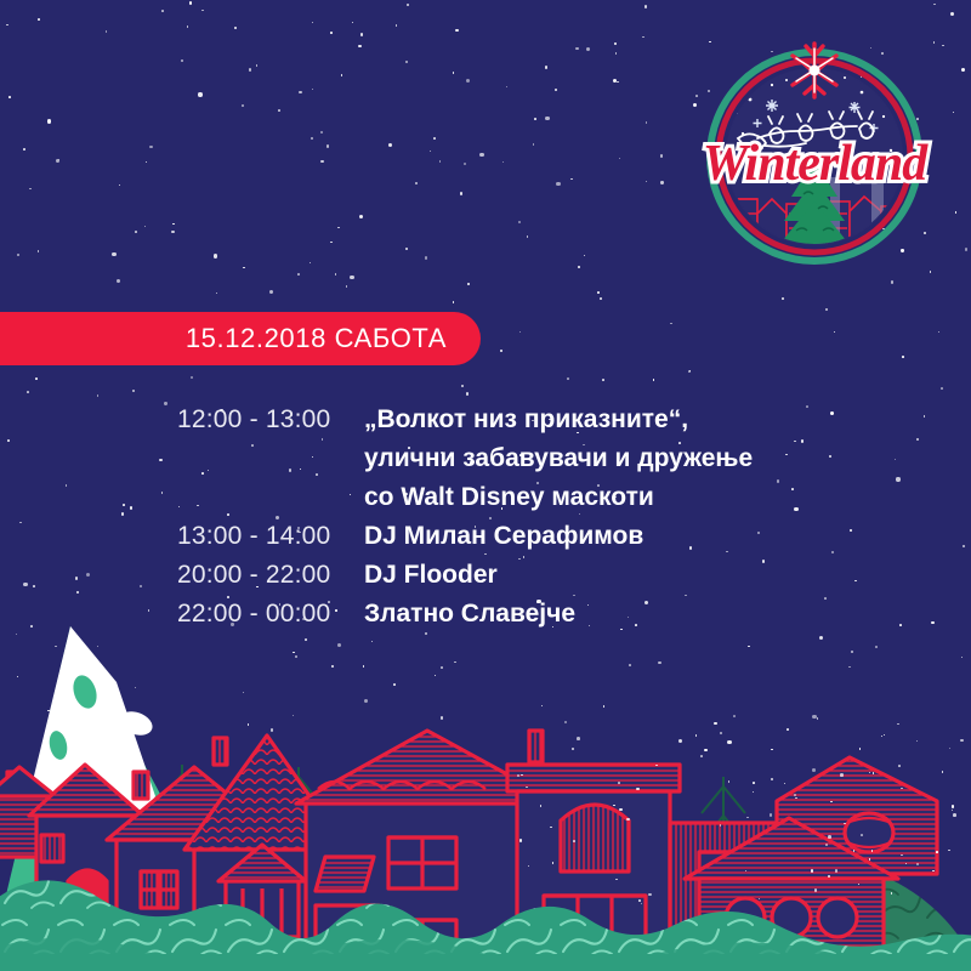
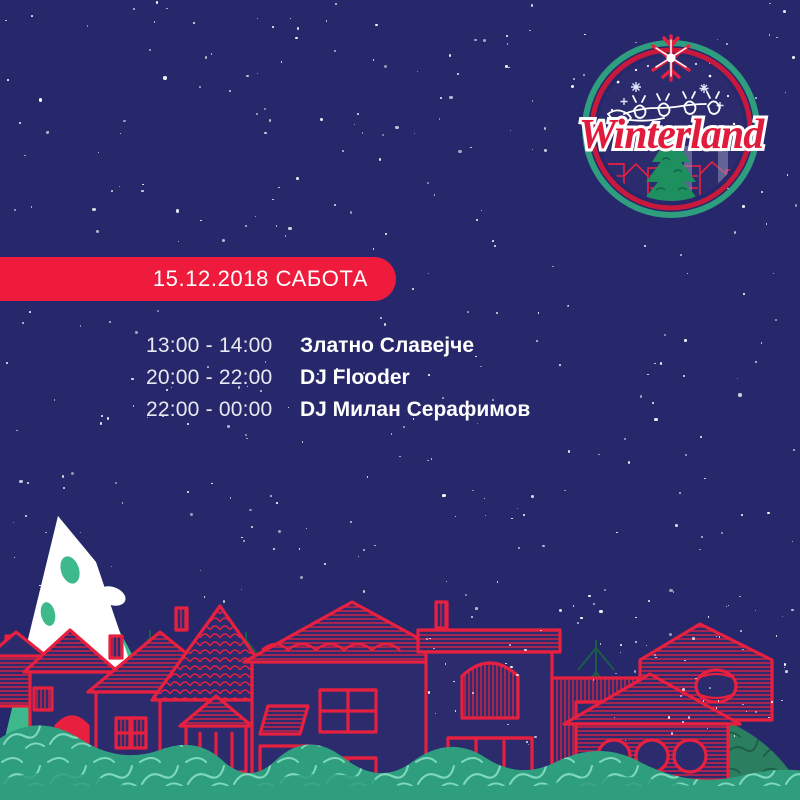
  Winterland
  15.12.2018 САБОТА
- 12:00 - 13:00
- „Волкот низ приказните“,
- улични забавувачи и дружење
- со Walt Disney маскоти
  13:00 - 14:00
- DJ Милан Серафимов
+ Златно Славејче
  20:00 - 22:00
  DJ Flooder
  22:00 - 00:00
- Златно Славејче
+ DJ Милан Серафимов
